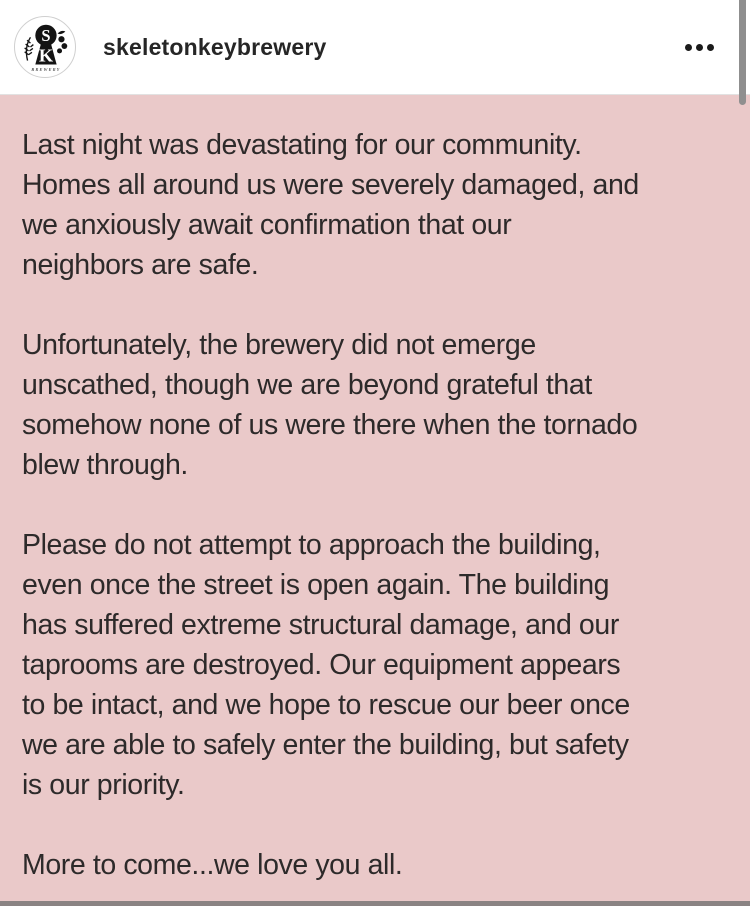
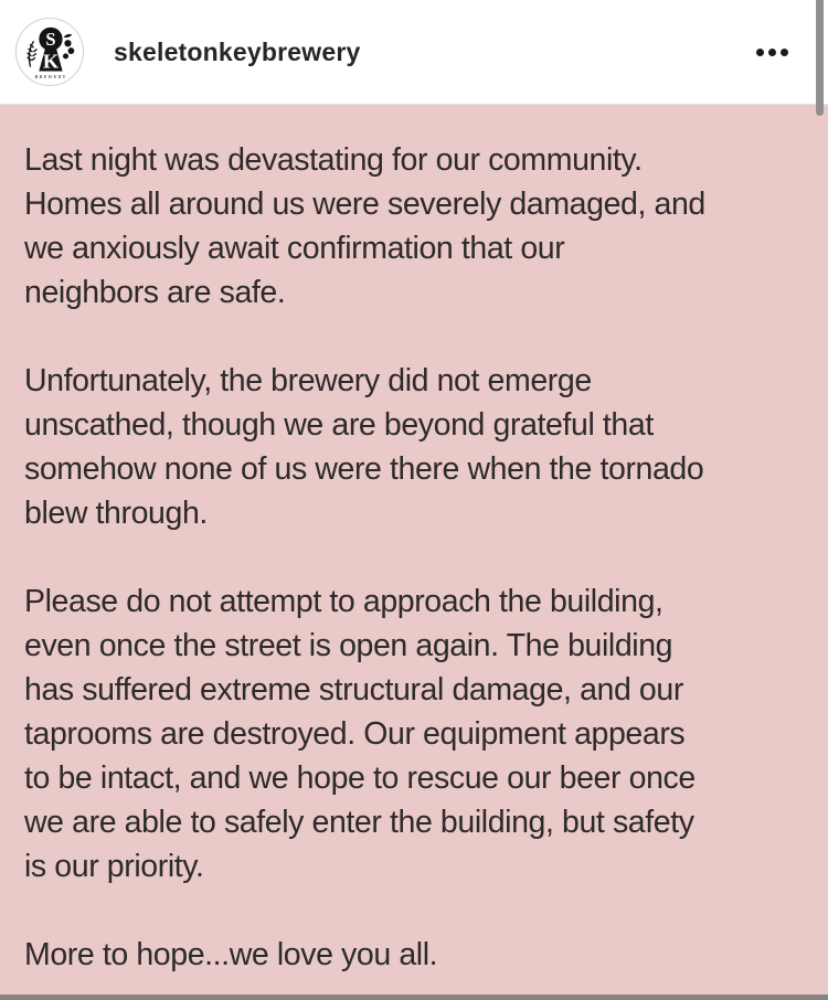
  S
  K
  skeletonkeybrewery
  Last night was devastating for our community.
  Homes all around us were severely damaged, and
  we anxiously await confirmation that our
  neighbors are safe.
  Unfortunately, the brewery did not emerge
  unscathed, though we are beyond grateful that
  somehow none of us were there when the tornado
  blew through.
  Please do not attempt to approach the building,
  even once the street is open again. The building
  has suffered extreme structural damage, and our
  taprooms are destroyed. Our equipment appears
  to be intact, and we hope to rescue our beer once
  we are able to safely enter the building, but safety
  is our priority.
- More to come...we love you all.
+ More to hope...we love you all.
